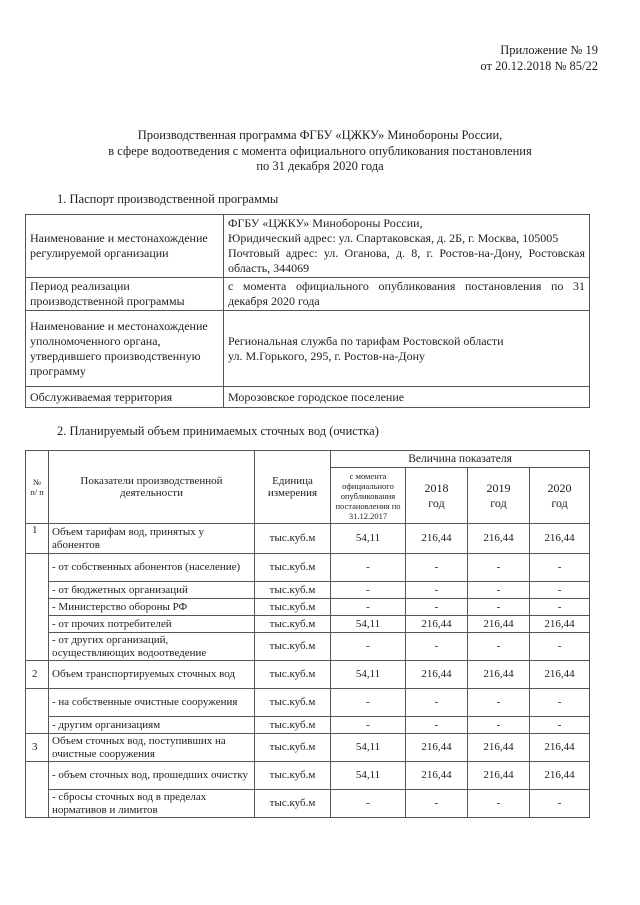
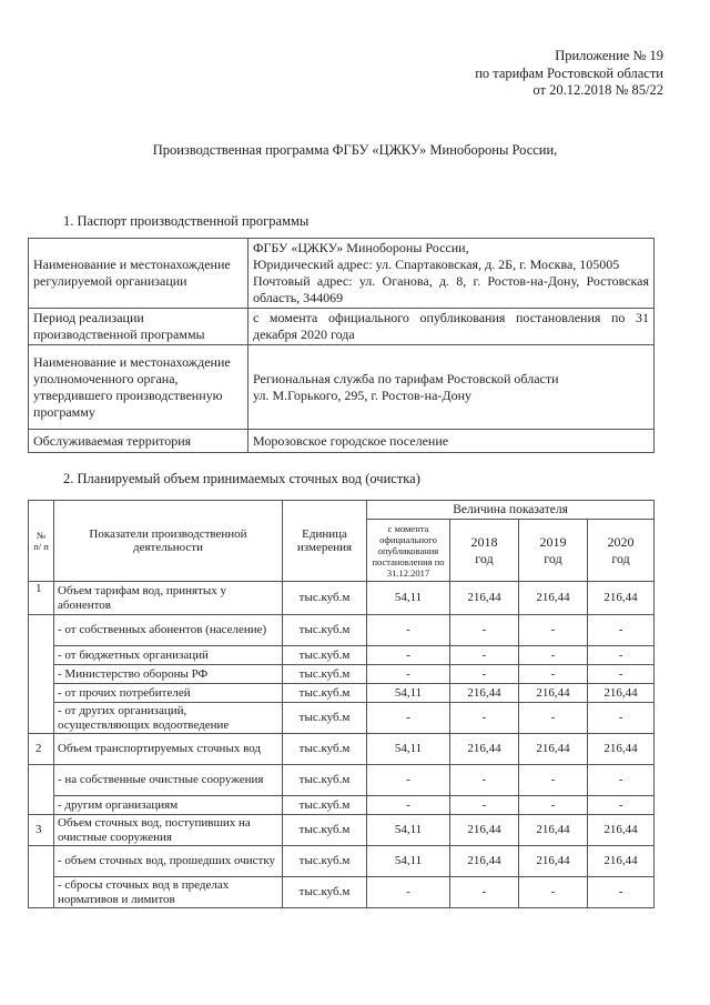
  Приложение № 19
+ по тарифам Ростовской области
  от 20.12.2018 № 85/22
  Производственная программа ФГБУ «ЦЖКУ» Минобороны России,
- в сфере водоотведения с момента официального опубликования постановления
- по 31 декабря 2020 года
  1. Паспорт производственной программы
  Наименование и местонахождение регулируемой организации	ФГБУ «ЦЖКУ» Минобороны России, Юридический адрес: ул. Спартаковская, д. 2Б, г. Москва, 105005 Почтовый адрес: ул. Оганова, д. 8, г. Ростов-на-Дону, Ростовская область, 344069
  Период реализации производственной программы	с момента официального опубликования постановления по 31 декабря 2020 года
  Наименование и местонахождение уполномоченного органа, утвердившего производственную программу	Региональная служба по тарифам Ростовской области ул. М.Горького, 295, г. Ростов-на-Дону
  Обслуживаемая территория	Морозовское городское поселение
  2. Планируемый объем принимаемых сточных вод (очистка)
  № п/ п	Показатели производственной деятельности	Единица измерения	Величина показателя
  с момента официального опубликования постановления по 31.12.2017	2018 год	2019 год	2020 год
  1	Объем тарифам вод, принятых у абонентов	тыс.куб.м	54,11	216,44	216,44	216,44
  	- от собственных абонентов (население)	тыс.куб.м	-	-	-	-
  - от бюджетных организаций	тыс.куб.м	-	-	-	-
  - Министерство обороны РФ	тыс.куб.м	-	-	-	-
  - от прочих потребителей	тыс.куб.м	54,11	216,44	216,44	216,44
  - от других организаций, осуществляющих водоотведение	тыс.куб.м	-	-	-	-
  2	Объем транспортируемых сточных вод	тыс.куб.м	54,11	216,44	216,44	216,44
  	- на собственные очистные сооружения	тыс.куб.м	-	-	-	-
  - другим организациям	тыс.куб.м	-	-	-	-
  3	Объем сточных вод, поступивших на очистные сооружения	тыс.куб.м	54,11	216,44	216,44	216,44
  	- объем сточных вод, прошедших очистку	тыс.куб.м	54,11	216,44	216,44	216,44
  - сбросы сточных вод в пределах нормативов и лимитов	тыс.куб.м	-	-	-	-
